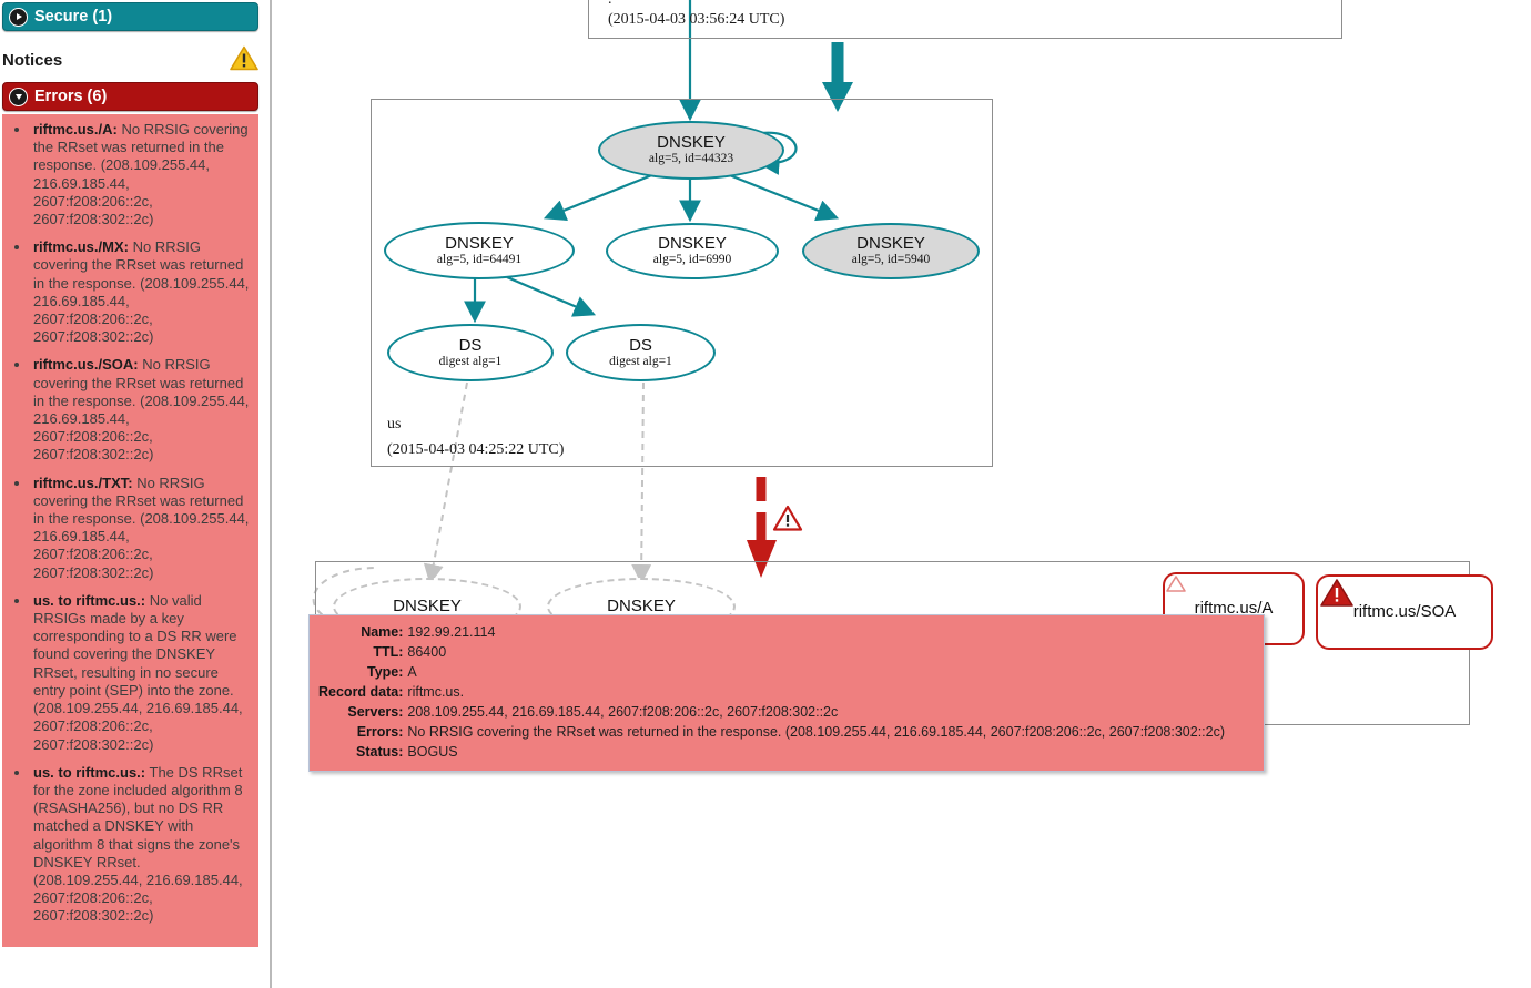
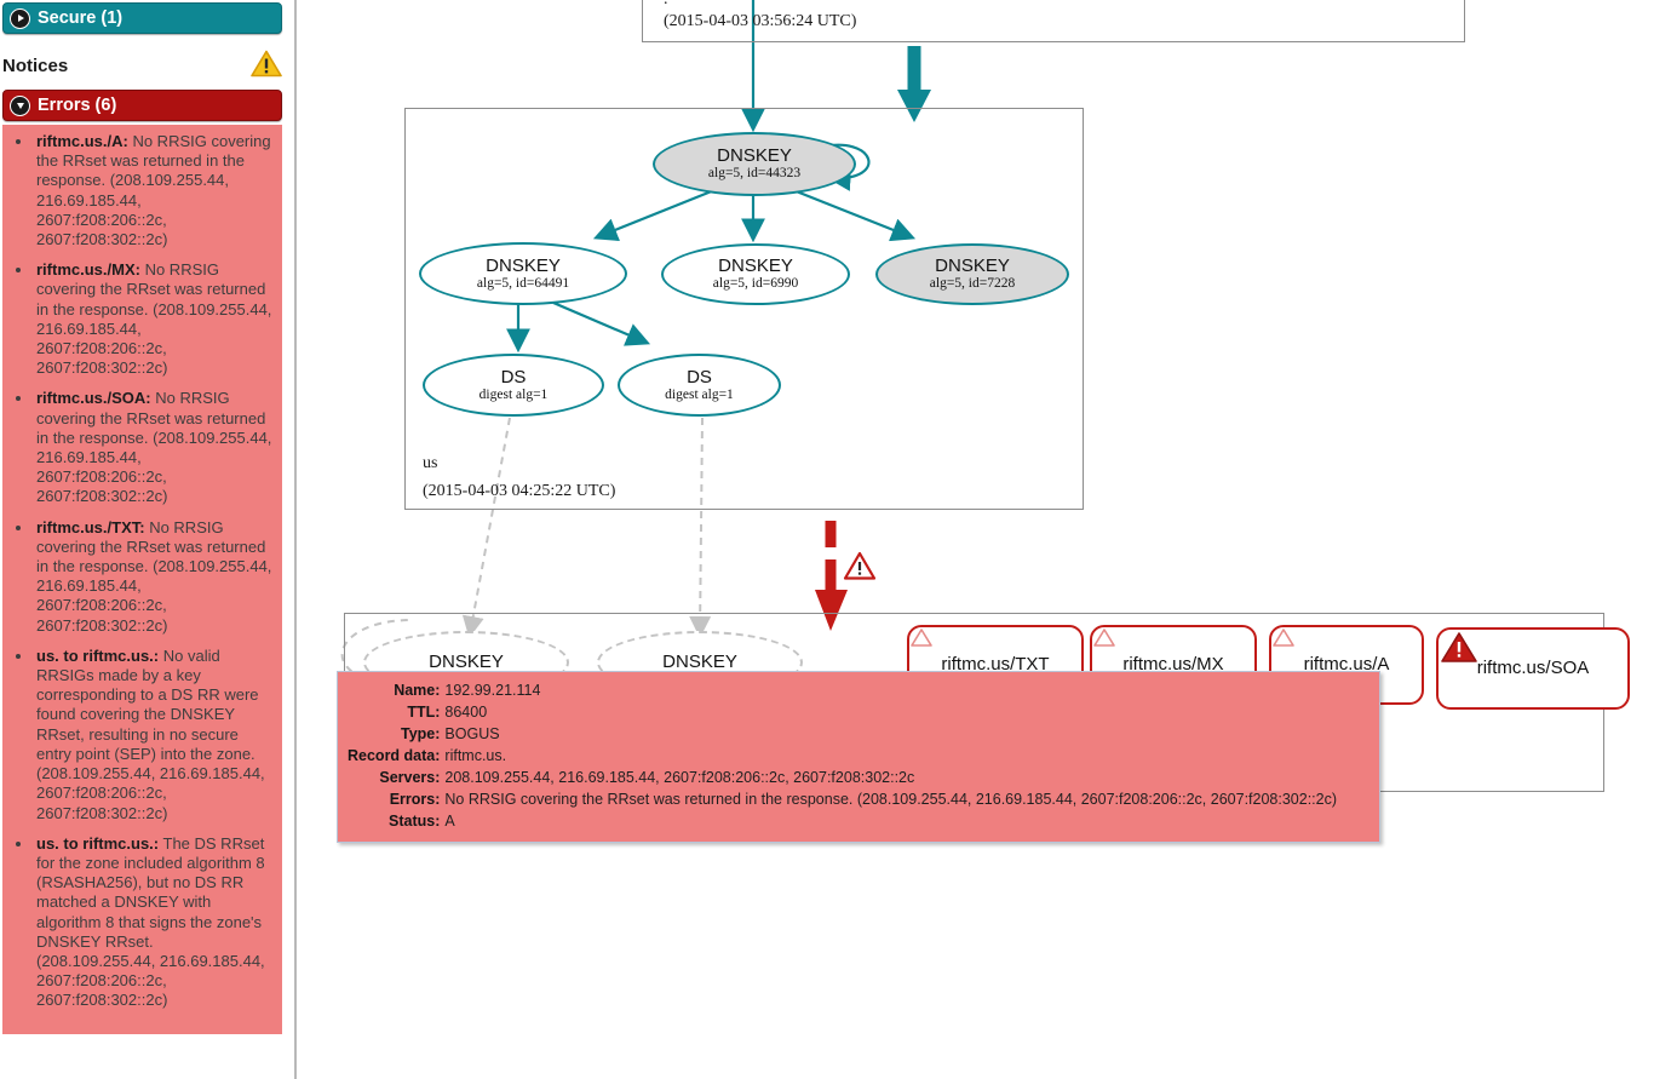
  Secure (1)
  Notices
  Errors (6)
  riftmc.us./A: No RRSIG covering the RRset was returned in the response. (208.109.255.44, 216.69.185.44, 2607:f208:206::2c, 2607:f208:302::2c)
  riftmc.us./MX: No RRSIG covering the RRset was returned in the response. (208.109.255.44, 216.69.185.44, 2607:f208:206::2c, 2607:f208:302::2c)
  riftmc.us./SOA: No RRSIG covering the RRset was returned in the response. (208.109.255.44, 216.69.185.44, 2607:f208:206::2c, 2607:f208:302::2c)
  riftmc.us./TXT: No RRSIG covering the RRset was returned in the response. (208.109.255.44, 216.69.185.44, 2607:f208:206::2c, 2607:f208:302::2c)
  us. to riftmc.us.: No valid RRSIGs made by a key corresponding to a DS RR were found covering the DNSKEY RRset, resulting in no secure entry point (SEP) into the zone. (208.109.255.44, 216.69.185.44, 2607:f208:206::2c, 2607:f208:302::2c)
  us. to riftmc.us.: The DS RRset for the zone included algorithm 8 (RSASHA256), but no DS RR matched a DNSKEY with algorithm 8 that signs the zone's DNSKEY RRset. (208.109.255.44, 216.69.185.44, 2607:f208:206::2c, 2607:f208:302::2c)
  (2015-04-03 03:56:24 UTC)
  us
  (2015-04-03 04:25:22 UTC)
  DNSKEY
  alg=5, id=44323
  DNSKEY
  alg=5, id=64491
  DNSKEY
  alg=5, id=6990
  DNSKEY
- alg=5, id=5940
+ alg=5, id=7228
  DS
  digest alg=1
  DS
  digest alg=1
  DNSKEY
  DNSKEY
+ riftmc.us/TXT
+ riftmc.us/MX
  riftmc.us/A
  riftmc.us/SOA
  Name:	192.99.21.114
  TTL:	86400
- Type:	A
+ Type:	BOGUS
  Record data:	riftmc.us.
  Servers:	208.109.255.44, 216.69.185.44, 2607:f208:206::2c, 2607:f208:302::2c
  Errors:	No RRSIG covering the RRset was returned in the response. (208.109.255.44, 216.69.185.44, 2607:f208:206::2c, 2607:f208:302::2c)
- Status:	BOGUS
+ Status:	A
